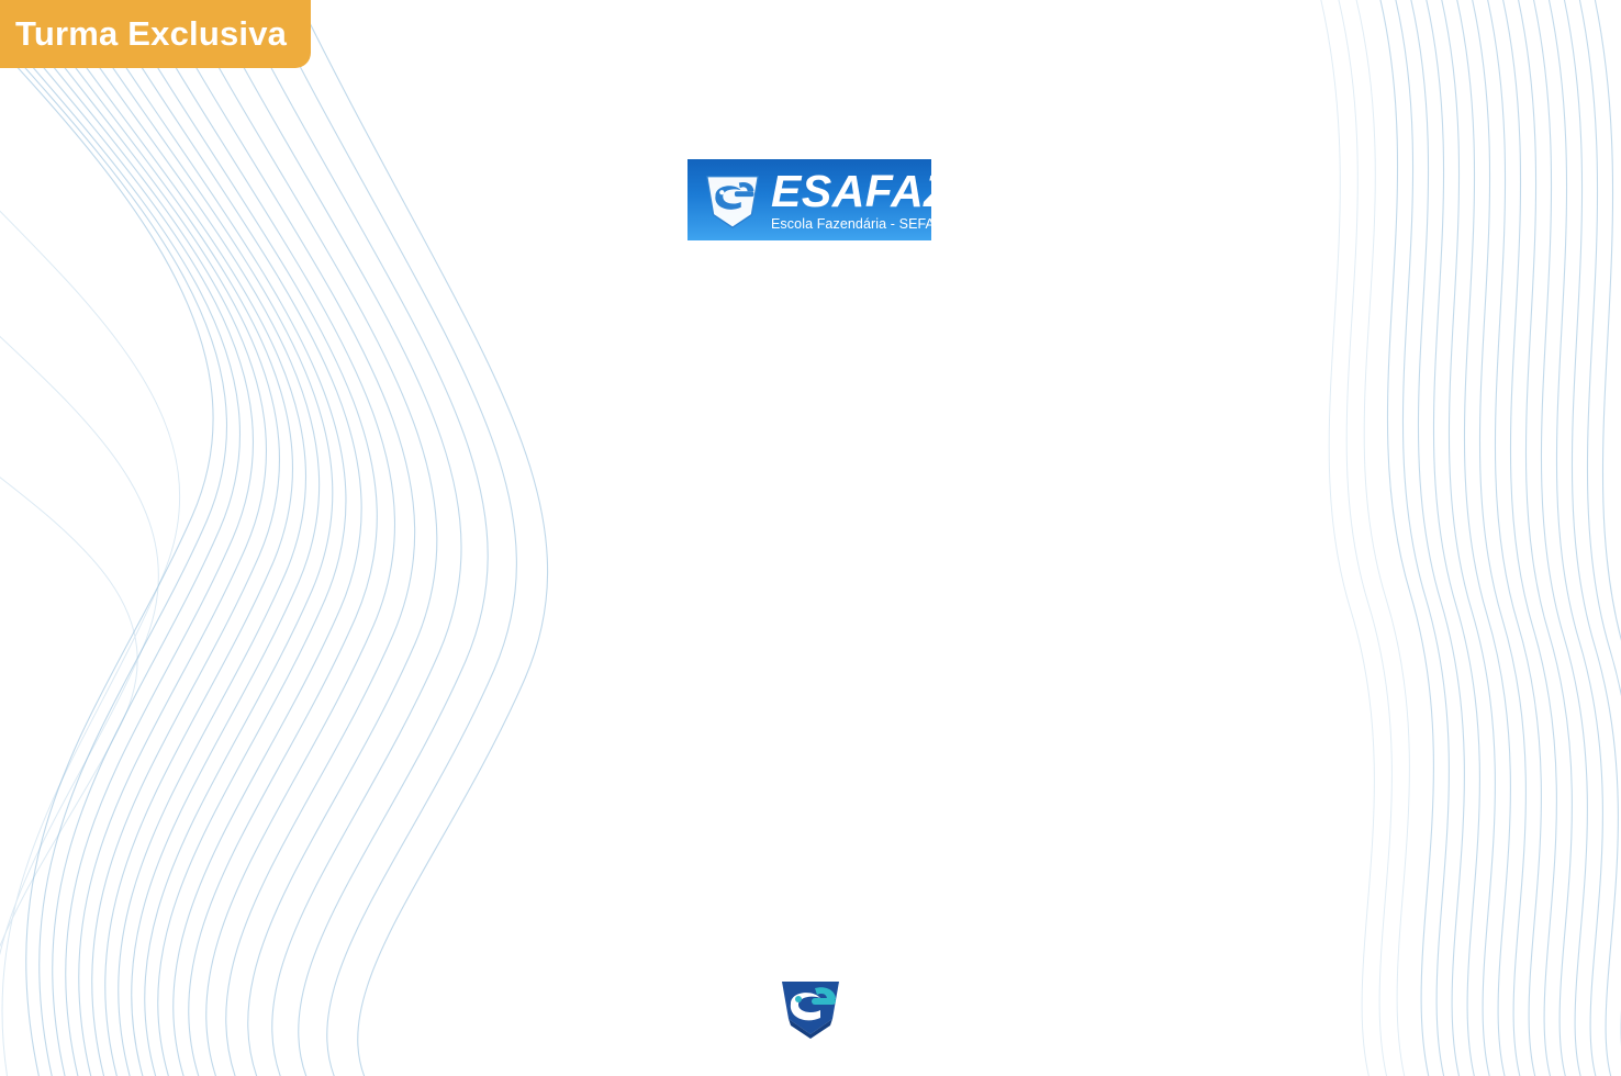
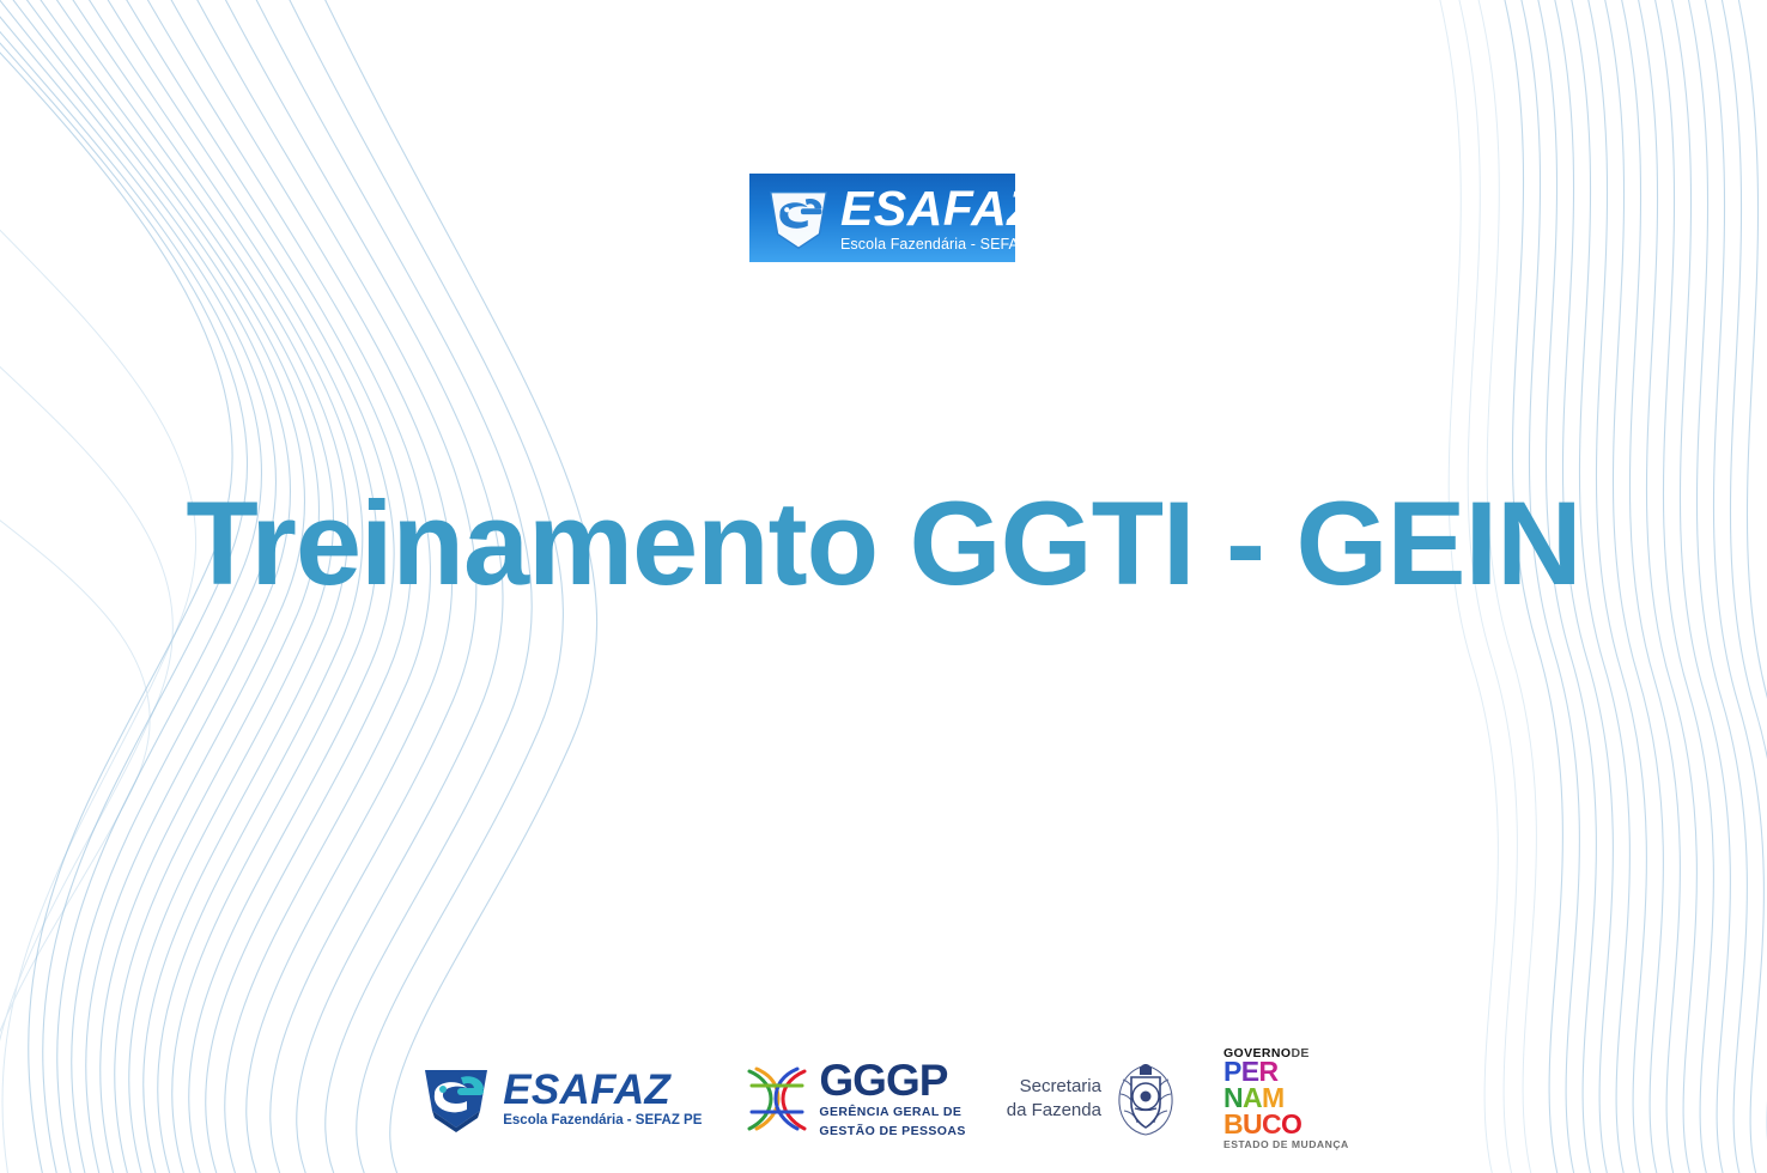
- Turma Exclusiva
  ESAFA
  Escola Fazendária - SEFA
+ Treinamento GGTI - GEIN
+ ESAFAZ
+ Escola Fazendária - SEFAZ PE
+ GGGP
+ GERÊNCIA GERAL DE
+ GESTÃO DE PESSOAS
+ Secretaria
+ da Fazenda
+ GOVERNODE
+ PER
+ NAM
+ BUCO
+ ESTADO DE MUDANÇA
